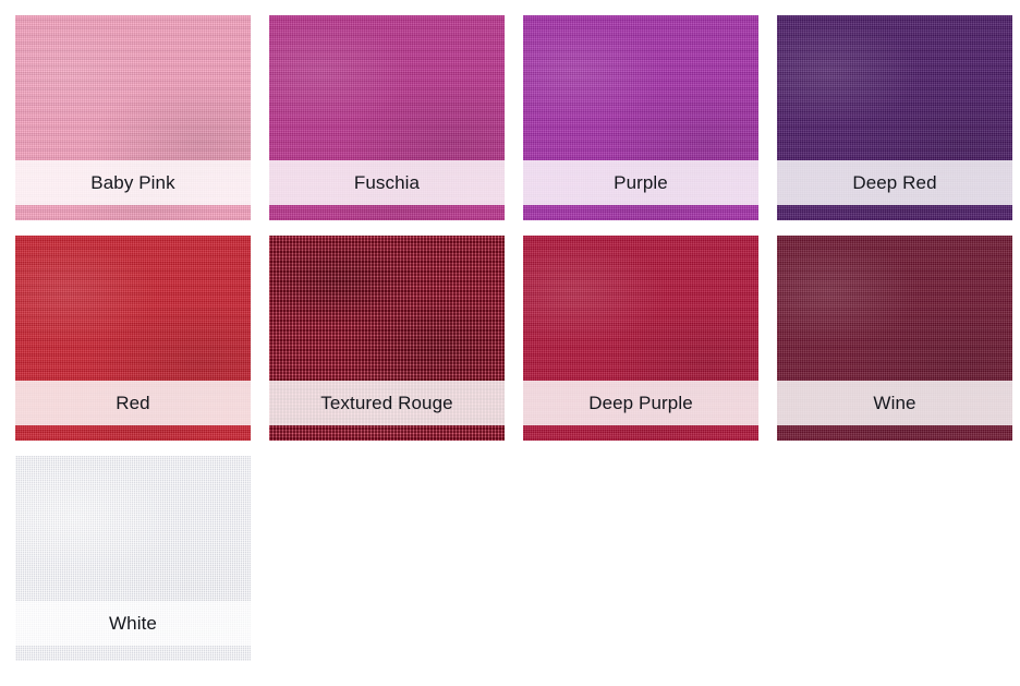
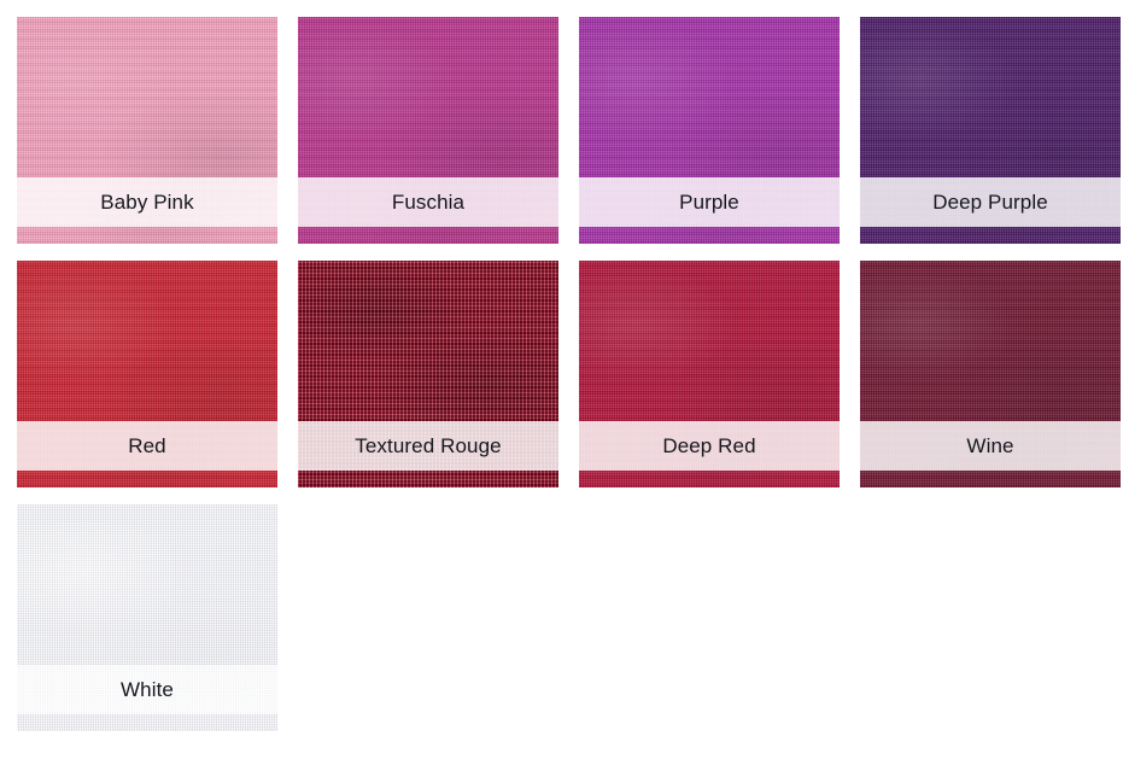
  Baby Pink
  Fuschia
  Purple
- Deep Red
+ Deep Purple
  Red
  Textured Rouge
- Deep Purple
+ Deep Red
  Wine
  White
